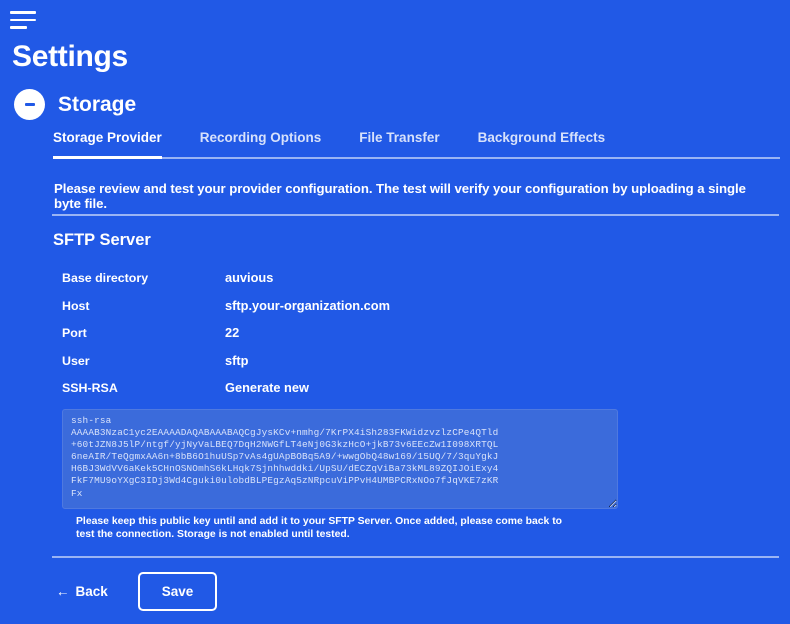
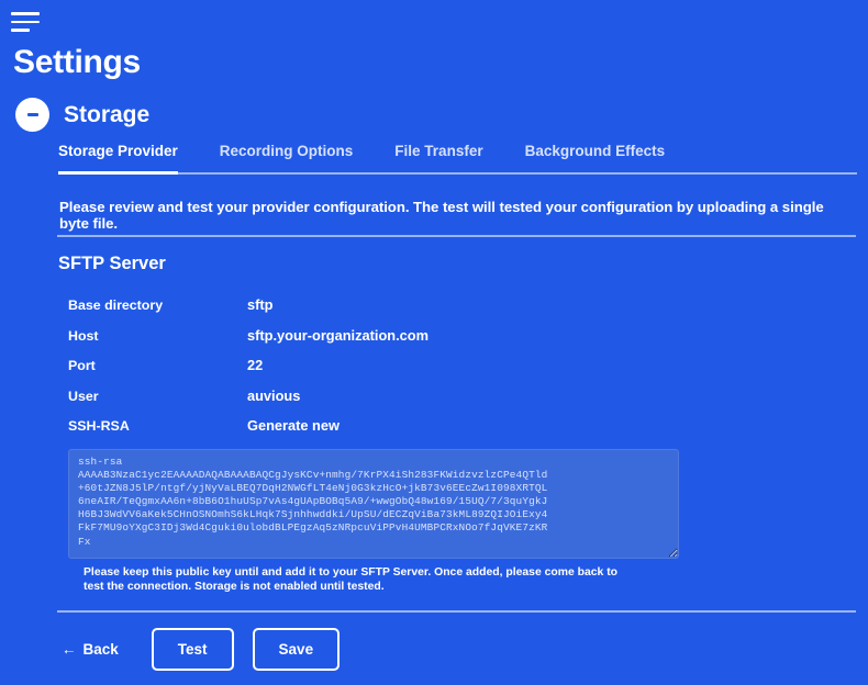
  Settings
  Storage
  Storage Provider
  Recording Options
  File Transfer
  Background Effects
- Please review and test your provider configuration. The test will verify your configuration by uploading a single byte file.
+ Please review and test your provider configuration. The test will tested your configuration by uploading a single byte file.
  SFTP Server
  Base directory
- auvious
+ sftp
  Host
  sftp.your-organization.com
  Port
  22
  User
- sftp
+ auvious
  SSH-RSA
  Generate new
  ssh-rsa
  AAAAB3NzaC1yc2EAAAADAQABAAABAQCgJysKCv+nmhg/7KrPX4iSh283FKWidzvzlzCPe4QTld
  +60tJZN8J5lP/ntgf/yjNyVaLBEQ7DqH2NWGfLT4eNj0G3kzHcO+jkB73v6EEcZw1I098XRTQL
  6neAIR/TeQgmxAA6n+8bB6O1huUSp7vAs4gUApBOBq5A9/+wwgObQ48w169/15UQ/7/3quYgkJ
  H6BJ3WdVV6aKek5CHnOSNOmhS6kLHqk7Sjnhhwddki/UpSU/dECZqViBa73kML89ZQIJOiExy4
  FkF7MU9oYXgC3IDj3Wd4Cguki0ulobdBLPEgzAq5zNRpcuViPPvH4UMBPCRxNOo7fJqVKE7zKR
  Fx
  Please keep this public key until and add it to your SFTP Server. Once added, please come back to test the connection. Storage is not enabled until tested.
  ←
  Back
+ Test
  Save
